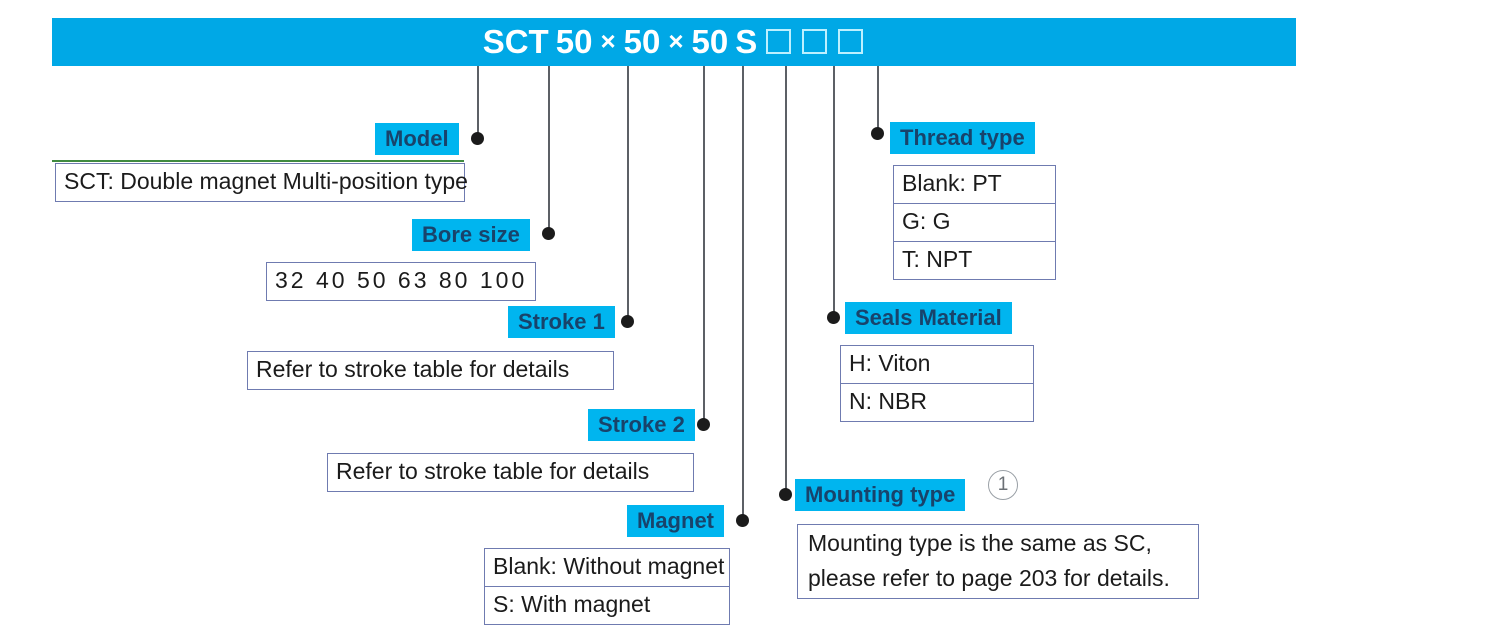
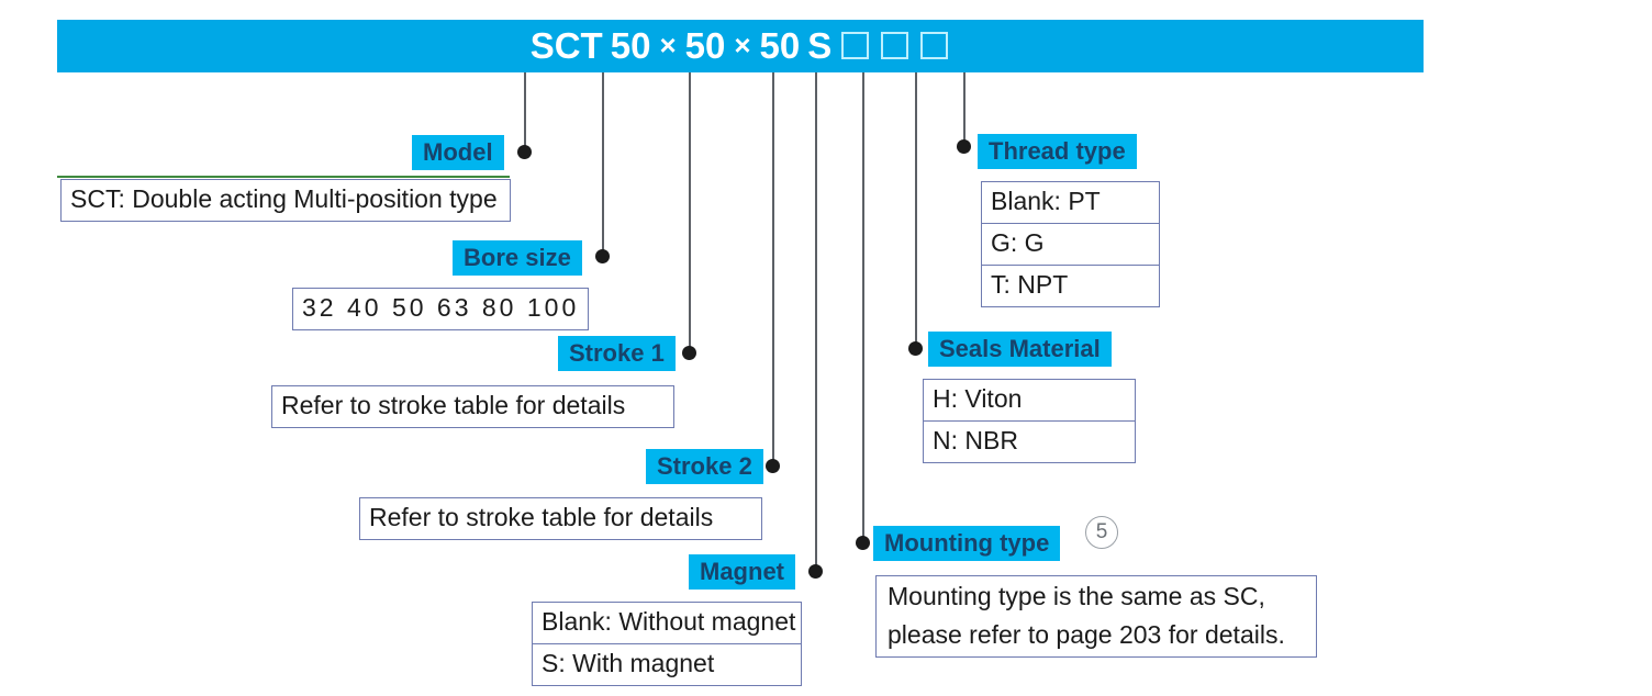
  SCT
  50
  ×
  50
  ×
  50
  S
  Model
- SCT: Double magnet Multi-position type
+ SCT: Double acting Multi-position type
  Bore size
  32 40 50 63 80 100
  Stroke 1
  Refer to stroke table for details
  Stroke 2
  Refer to stroke table for details
  Magnet
  Blank: Without magnet
  S: With magnet
  Thread type
  Blank: PT
  G: G
  T: NPT
  Seals Material
  H: Viton
  N: NBR
  Mounting type
- 1
+ 5
  Mounting type is the same as SC,
  please refer to page 203 for details.
